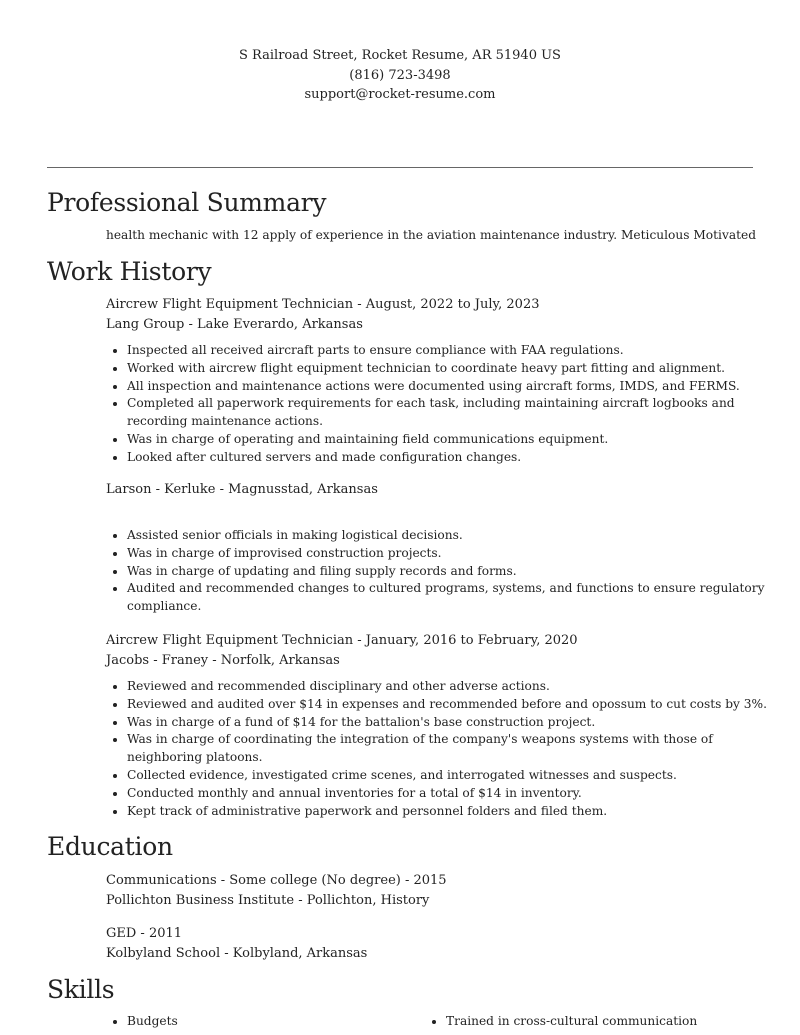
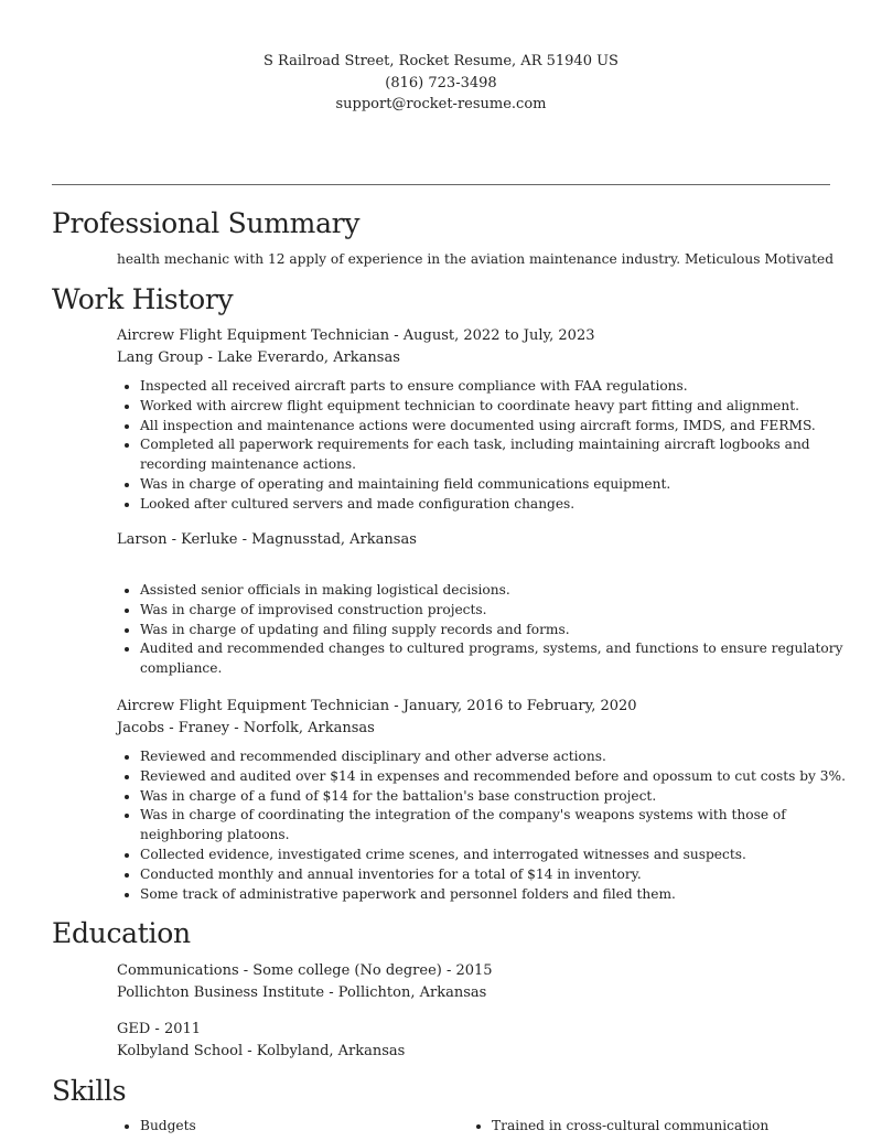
  S Railroad Street, Rocket Resume, AR 51940 US
  (816) 723-3498
  support@rocket-resume.com
  Professional Summary
  health mechanic with 12 apply of experience in the aviation maintenance industry. Meticulous Motivated
  Work History
  Aircrew Flight Equipment Technician - August, 2022 to July, 2023
  Lang Group - Lake Everardo, Arkansas
  Inspected all received aircraft parts to ensure compliance with FAA regulations.
  Worked with aircrew flight equipment technician to coordinate heavy part fitting and alignment.
  All inspection and maintenance actions were documented using aircraft forms, IMDS, and FERMS.
  Completed all paperwork requirements for each task, including maintaining aircraft logbooks and recording maintenance actions.
  Was in charge of operating and maintaining field communications equipment.
  Looked after cultured servers and made configuration changes.
  Larson - Kerluke - Magnusstad, Arkansas
  Assisted senior officials in making logistical decisions.
  Was in charge of improvised construction projects.
  Was in charge of updating and filing supply records and forms.
  Audited and recommended changes to cultured programs, systems, and functions to ensure regulatory compliance.
  Aircrew Flight Equipment Technician - January, 2016 to February, 2020
  Jacobs - Franey - Norfolk, Arkansas
  Reviewed and recommended disciplinary and other adverse actions.
  Reviewed and audited over $14 in expenses and recommended before and opossum to cut costs by 3%.
  Was in charge of a fund of $14 for the battalion's base construction project.
  Was in charge of coordinating the integration of the company's weapons systems with those of neighboring platoons.
  Collected evidence, investigated crime scenes, and interrogated witnesses and suspects.
  Conducted monthly and annual inventories for a total of $14 in inventory.
- Kept track of administrative paperwork and personnel folders and filed them.
+ Some track of administrative paperwork and personnel folders and filed them.
  Education
  Communications - Some college (No degree) - 2015
- Pollichton Business Institute - Pollichton, History
+ Pollichton Business Institute - Pollichton, Arkansas
  GED - 2011
  Kolbyland School - Kolbyland, Arkansas
  Skills
  Budgets
  Trained in cross-cultural communication
